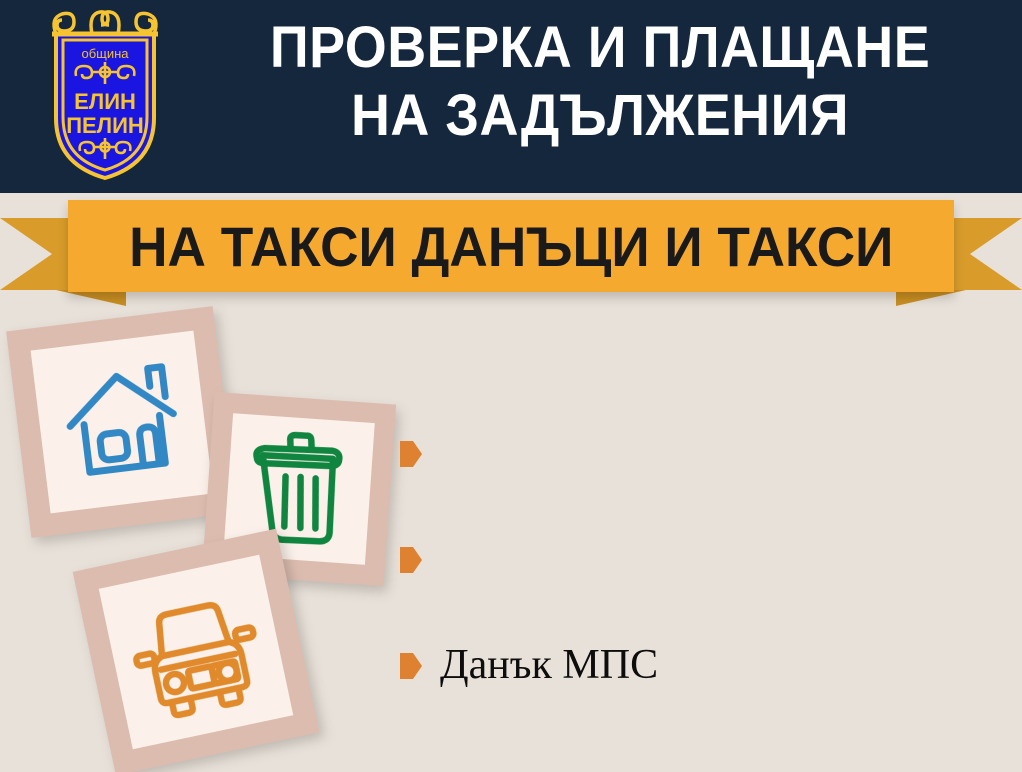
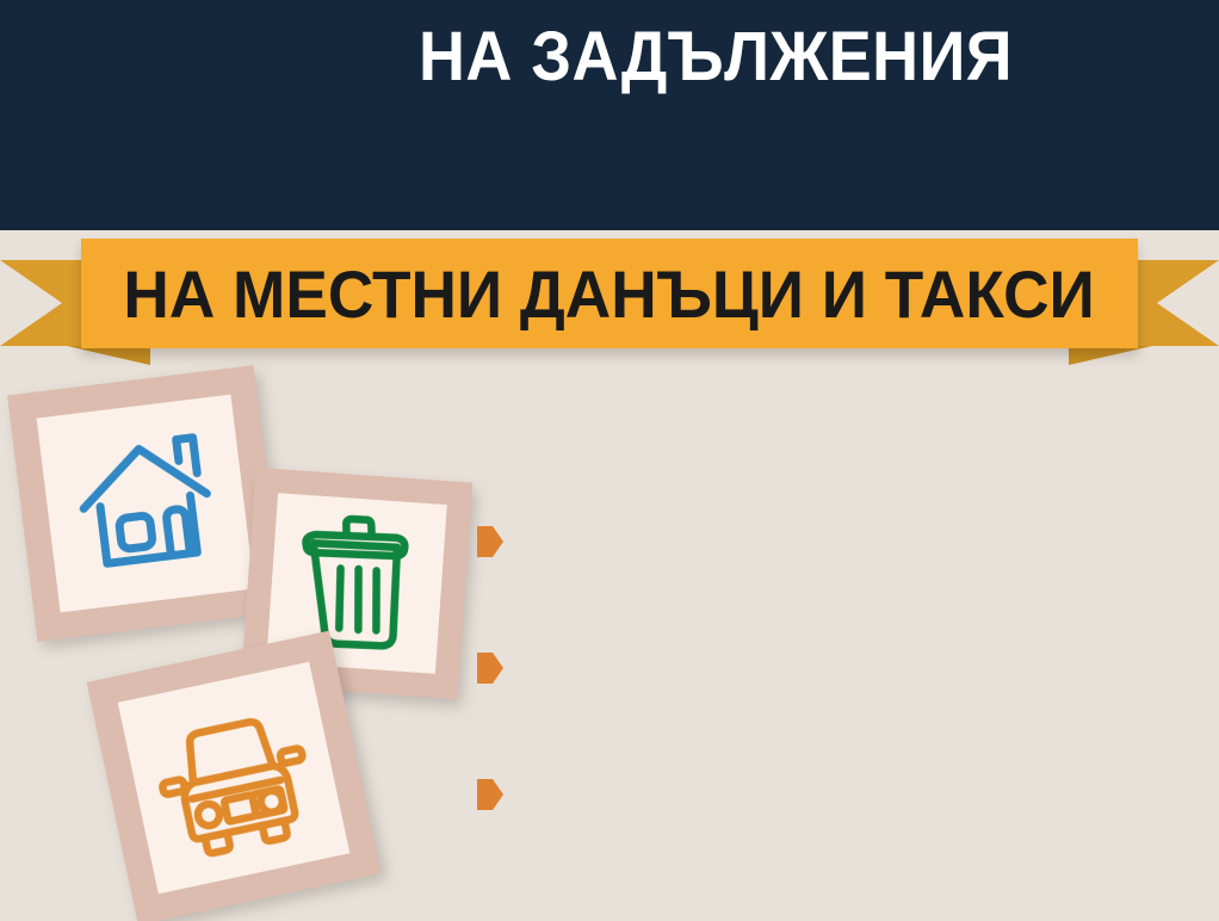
- община
- ЕЛИН
- ПЕЛИН
- ПРОВЕРКА И ПЛАЩАНЕ
  НА ЗАДЪЛЖЕНИЯ
- НА ТАКСИ ДАНЪЦИ И ТАКСИ
+ НА МЕСТНИ ДАНЪЦИ И ТАКСИ
- Данък МПС
